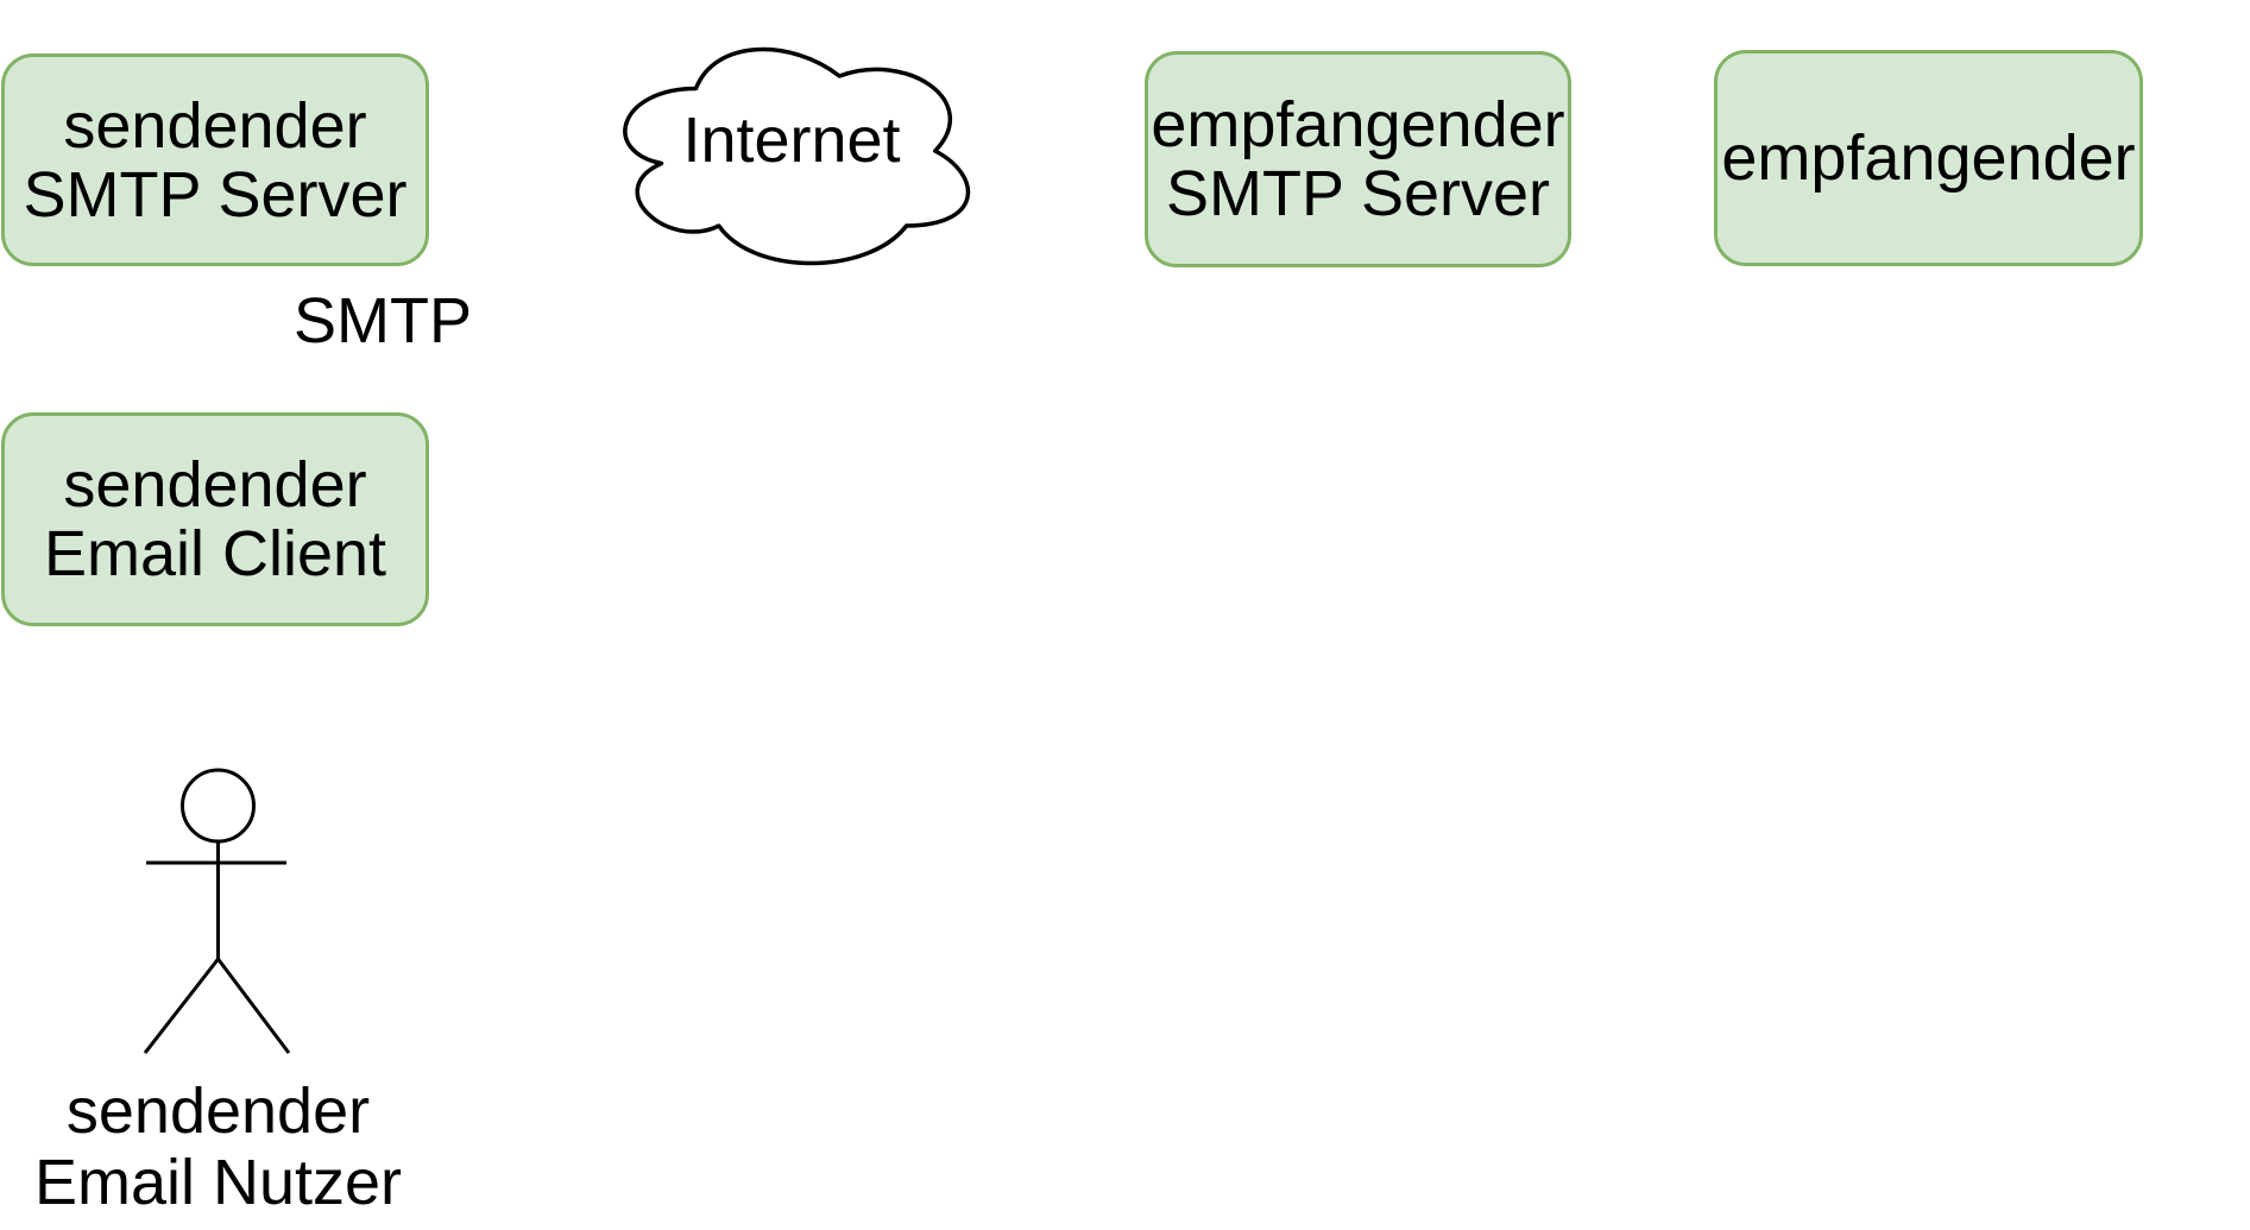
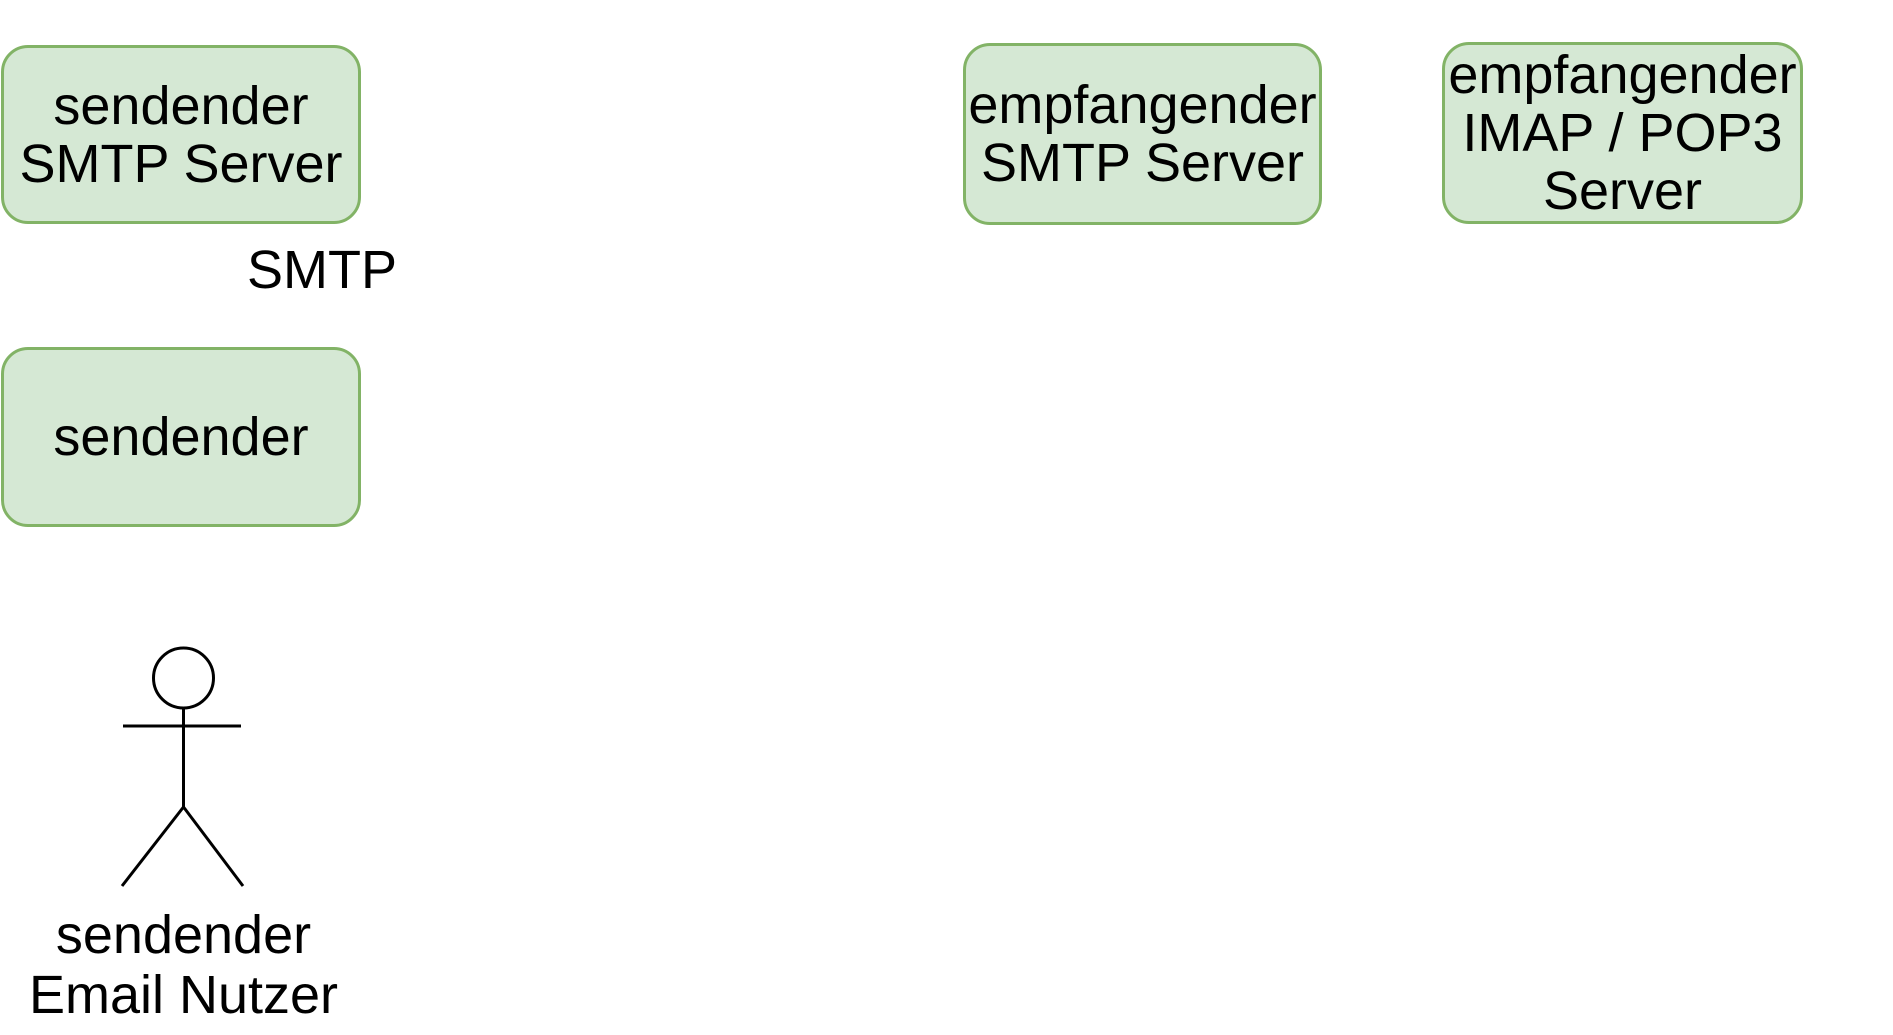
  sendender
  SMTP Server
  SMTP
- Internet
  empfangender
  SMTP Server
  empfangender
+ IMAP / POP3
+ Server
  sendender
- Email Client
  sendender
  Email Nutzer
